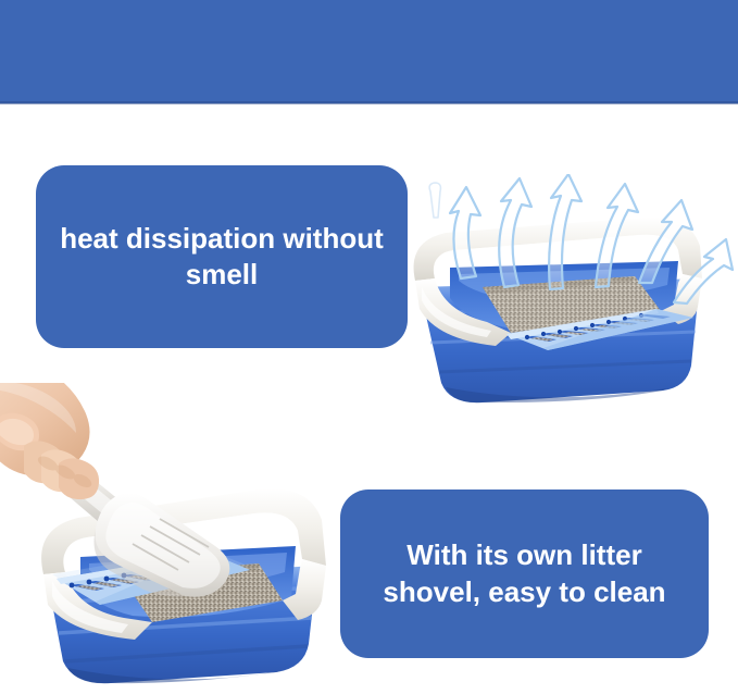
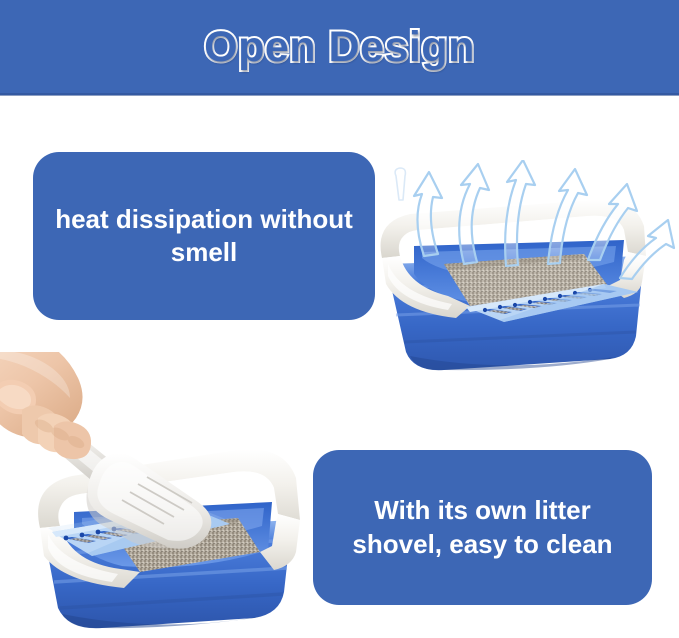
+ Open Design
  heat dissipation without smell
  With its own litter shovel, easy to clean
